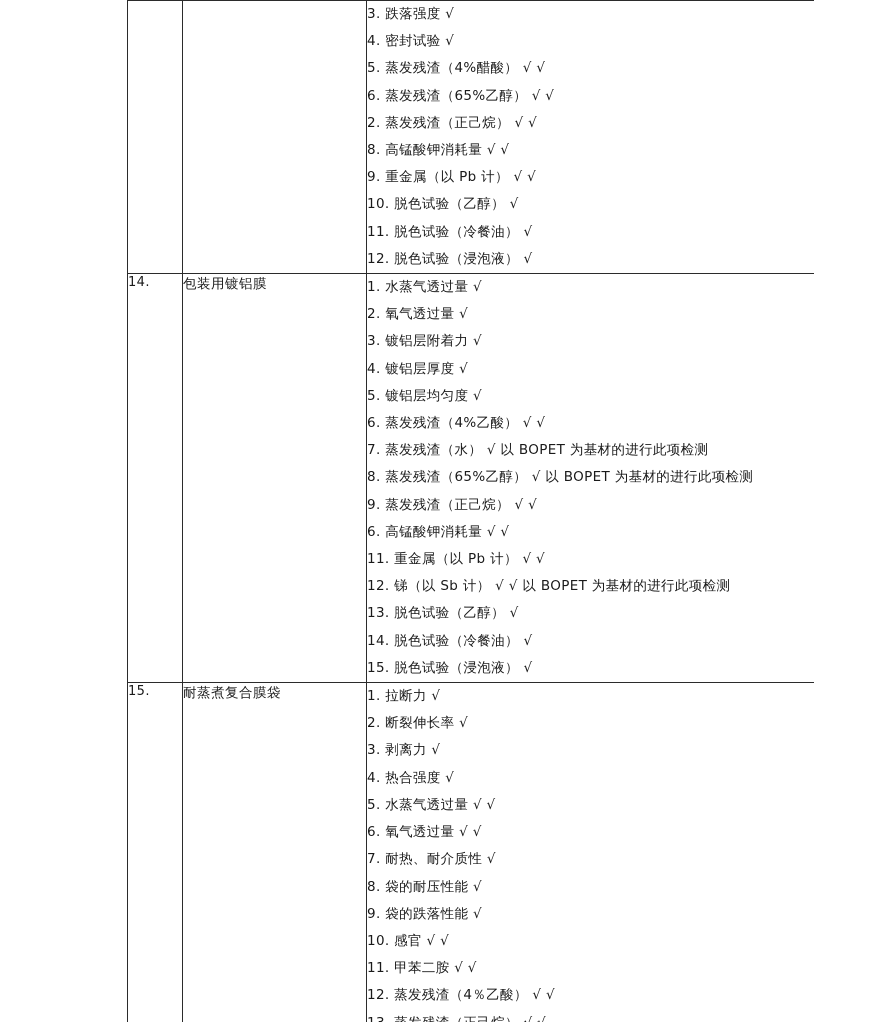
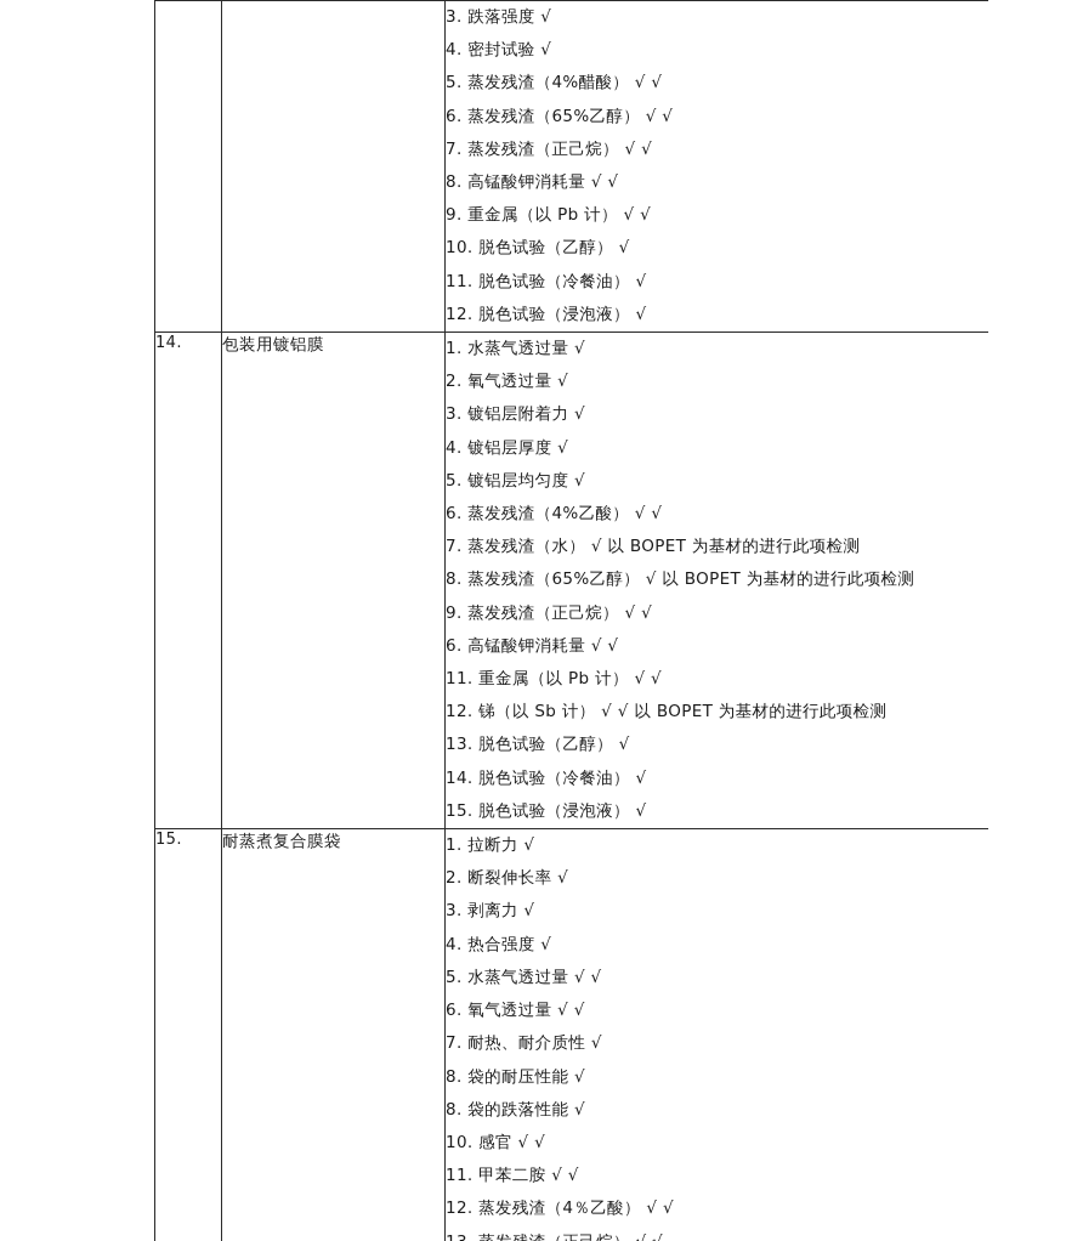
- 		3. 跌落强度 √4. 密封试验 √5. 蒸发残渣（4%醋酸） √ √6. 蒸发残渣（65%乙醇） √ √2. 蒸发残渣（正己烷） √ √8. 高锰酸钾消耗量 √ √9. 重金属（以 Pb 计） √ √10. 脱色试验（乙醇） √11. 脱色试验（冷餐油） √12. 脱色试验（浸泡液） √
+ 		3. 跌落强度 √4. 密封试验 √5. 蒸发残渣（4%醋酸） √ √6. 蒸发残渣（65%乙醇） √ √7. 蒸发残渣（正己烷） √ √8. 高锰酸钾消耗量 √ √9. 重金属（以 Pb 计） √ √10. 脱色试验（乙醇） √11. 脱色试验（冷餐油） √12. 脱色试验（浸泡液） √
  14.	包装用镀铝膜	1. 水蒸气透过量 √2. 氧气透过量 √3. 镀铝层附着力 √4. 镀铝层厚度 √5. 镀铝层均匀度 √6. 蒸发残渣（4%乙酸） √ √7. 蒸发残渣（水） √ 以 BOPET 为基材的进行此项检测8. 蒸发残渣（65%乙醇） √ 以 BOPET 为基材的进行此项检测9. 蒸发残渣（正己烷） √ √6. 高锰酸钾消耗量 √ √11. 重金属（以 Pb 计） √ √12. 锑（以 Sb 计） √ √ 以 BOPET 为基材的进行此项检测13. 脱色试验（乙醇） √14. 脱色试验（冷餐油） √15. 脱色试验（浸泡液） √
- 15.	耐蒸煮复合膜袋	1. 拉断力 √2. 断裂伸长率 √3. 剥离力 √4. 热合强度 √5. 水蒸气透过量 √ √6. 氧气透过量 √ √7. 耐热、耐介质性 √8. 袋的耐压性能 √9. 袋的跌落性能 √10. 感官 √ √11. 甲苯二胺 √ √12. 蒸发残渣（4％乙酸） √ √
+ 15.	耐蒸煮复合膜袋	1. 拉断力 √2. 断裂伸长率 √3. 剥离力 √4. 热合强度 √5. 水蒸气透过量 √ √6. 氧气透过量 √ √7. 耐热、耐介质性 √8. 袋的耐压性能 √8. 袋的跌落性能 √10. 感官 √ √11. 甲苯二胺 √ √12. 蒸发残渣（4％乙酸） √ √
